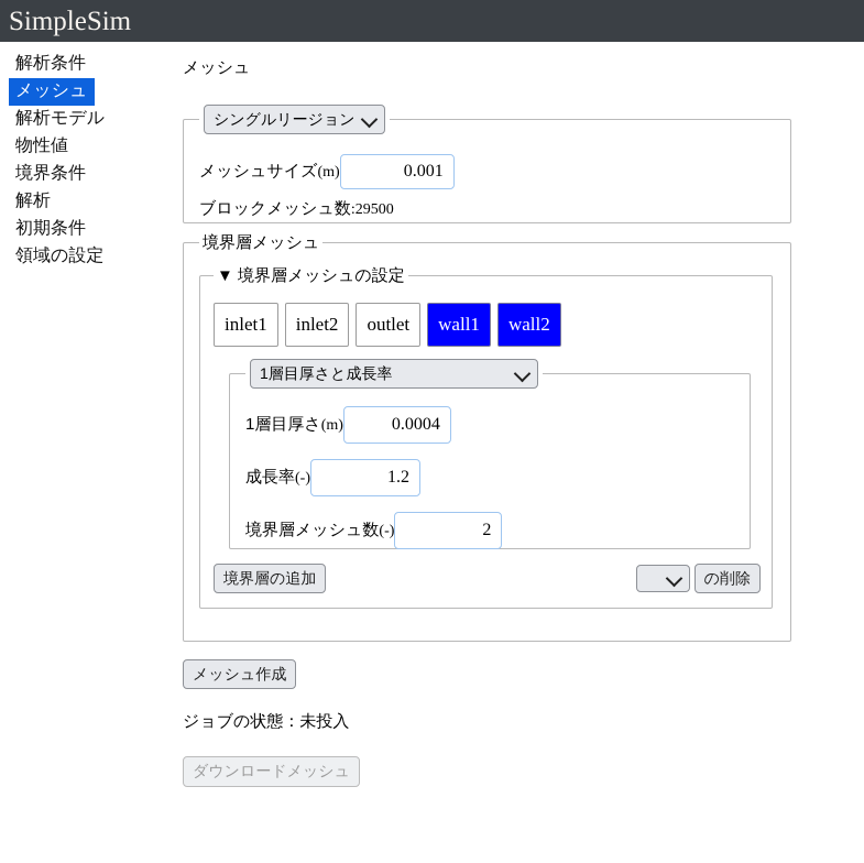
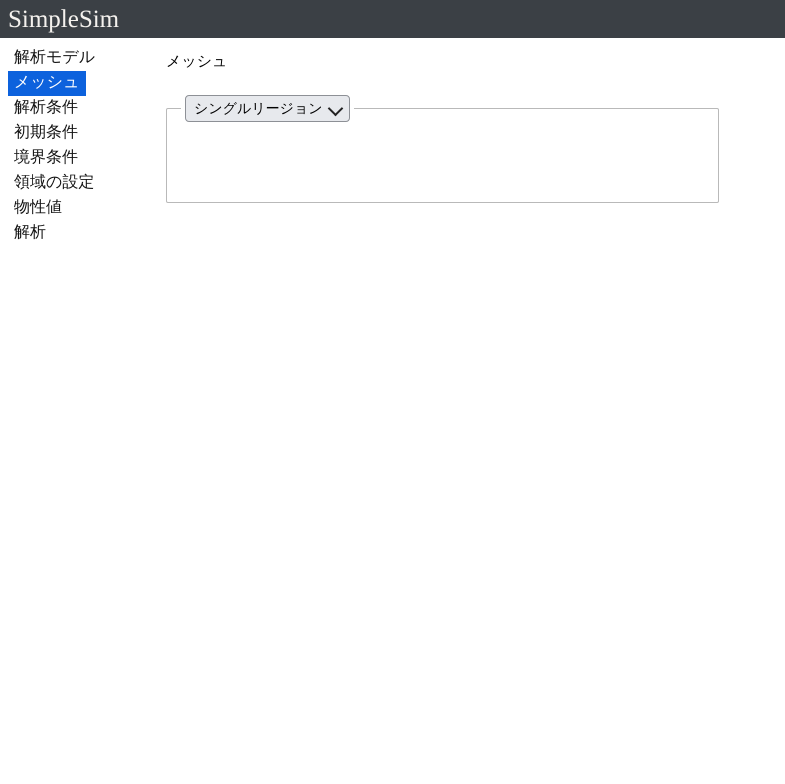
  SimpleSim
- 解析条件
+ 解析モデル
  メッシュ
- 解析モデル
+ 解析条件
- 物性値
+ 初期条件
  境界条件
- 解析
+ 領域の設定
- 初期条件
+ 物性値
- 領域の設定
+ 解析
  メッシュ
  シングルリージョン
- メッシュサイズ(m)
- 0.001
- ブロックメッシュ数:29500
- 境界層メッシュ
- ▼ 境界層メッシュの設定
- inlet1
- inlet2
- outlet
- wall1
- wall2
- 1層目厚さと成長率
- 1層目厚さ(m)
- 0.0004
- 成長率(-)
- 1.2
- 境界層メッシュ数(-)
- 2
- 境界層の追加
- の削除
- メッシュ作成
- ジョブの状態：未投入
- ダウンロードメッシュ
